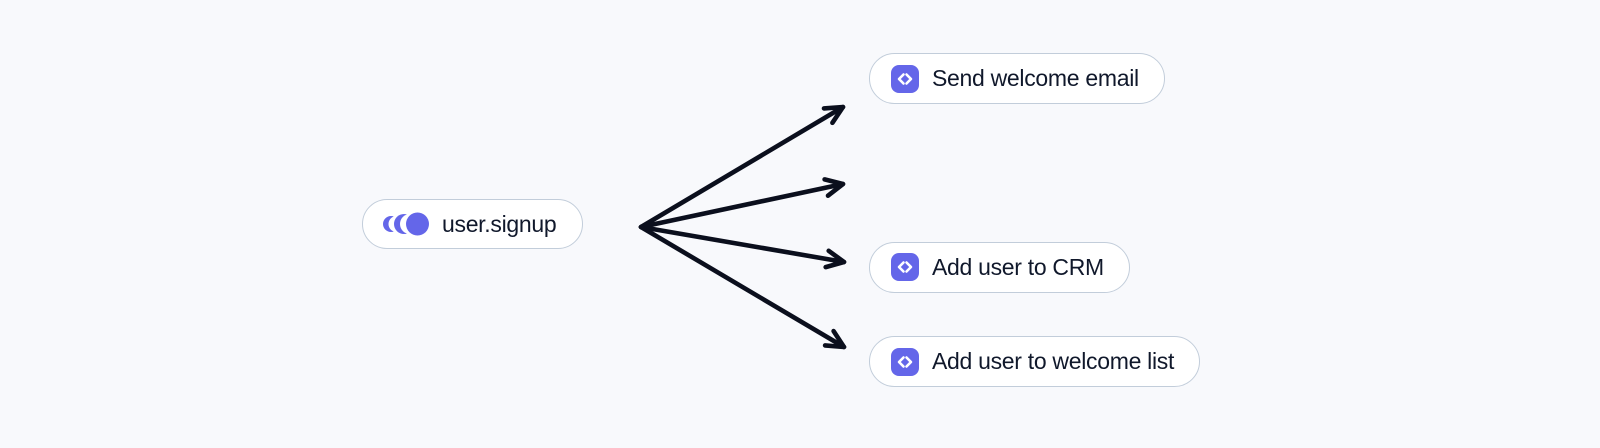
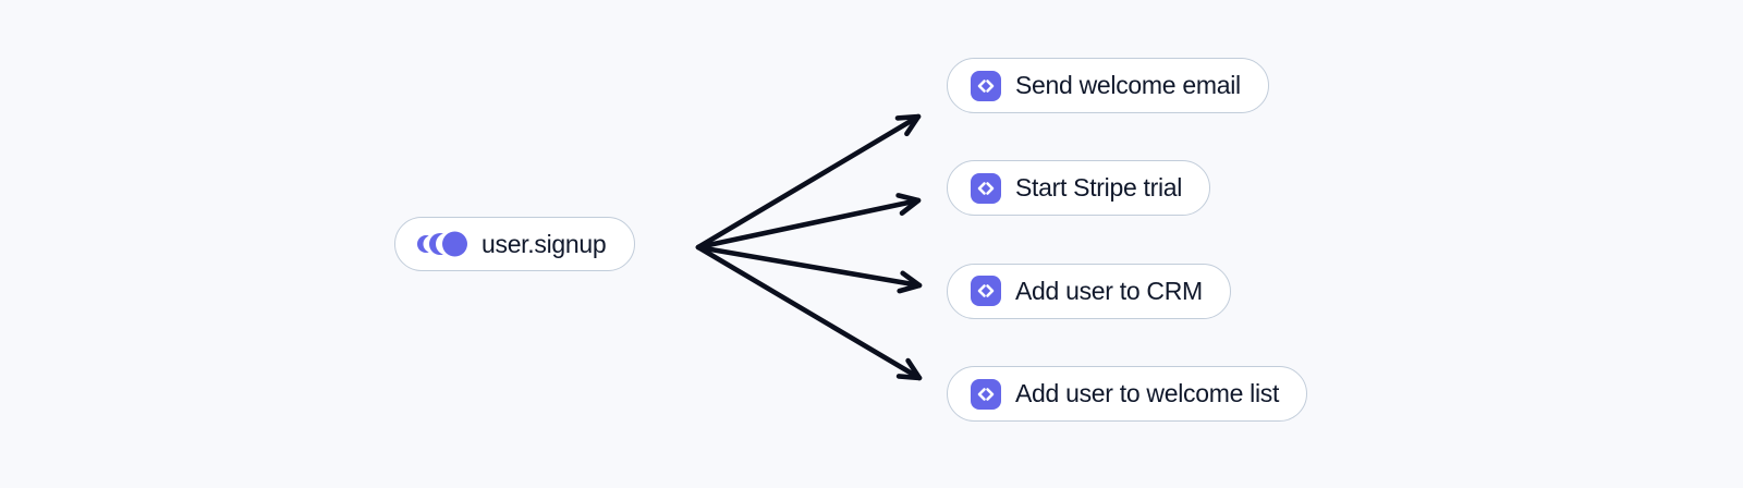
  user.signup
  Send welcome email
+ Start Stripe trial
  Add user to CRM
  Add user to welcome list
